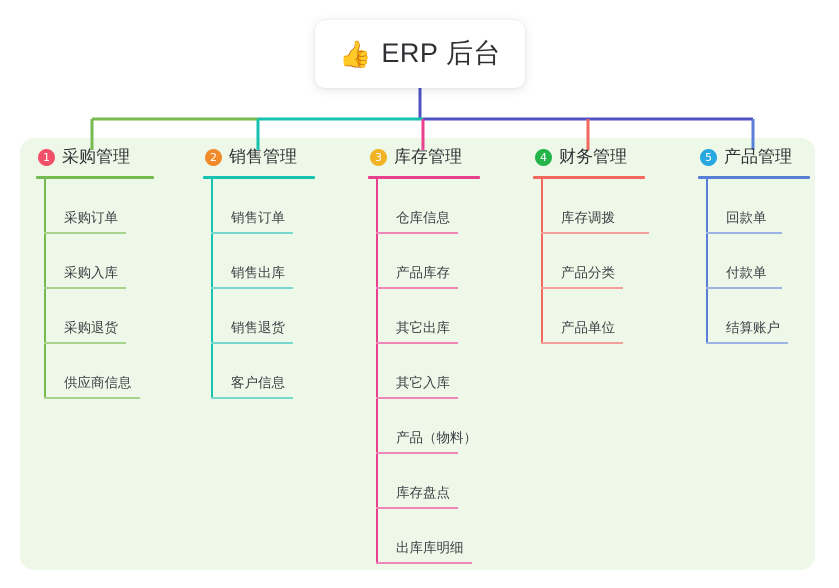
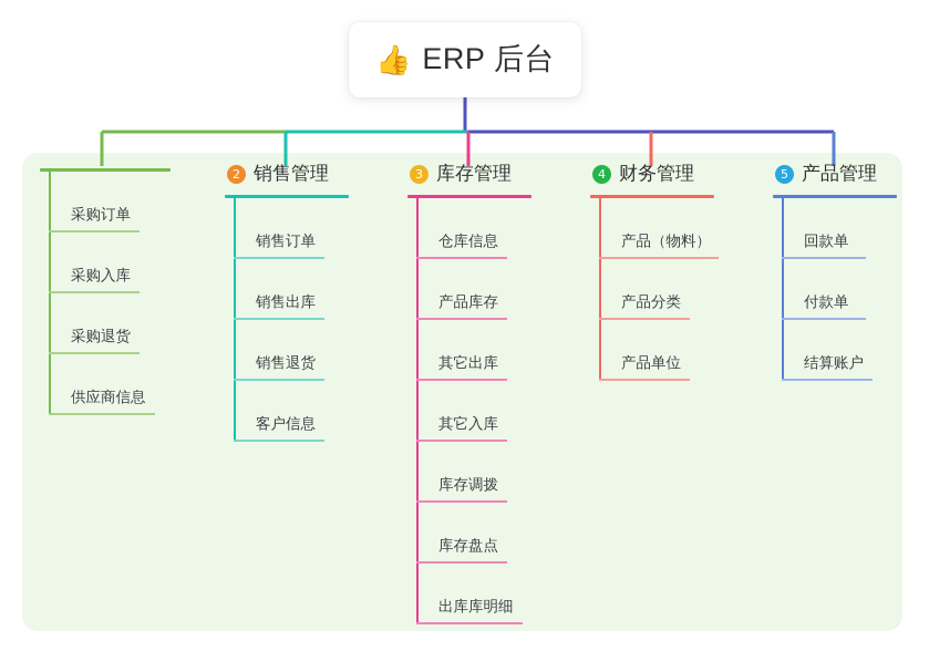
  👍
  ERP 后台
- 1
- 采购管理
  采购订单
  采购入库
  采购退货
  供应商信息
  2
  销售管理
  销售订单
  销售出库
  销售退货
  客户信息
  3
  库存管理
  仓库信息
  产品库存
  其它出库
  其它入库
- 产品（物料）
+ 库存调拨
  库存盘点
  出库库明细
  4
  财务管理
- 库存调拨
+ 产品（物料）
  产品分类
  产品单位
  5
  产品管理
  回款单
  付款单
  结算账户
